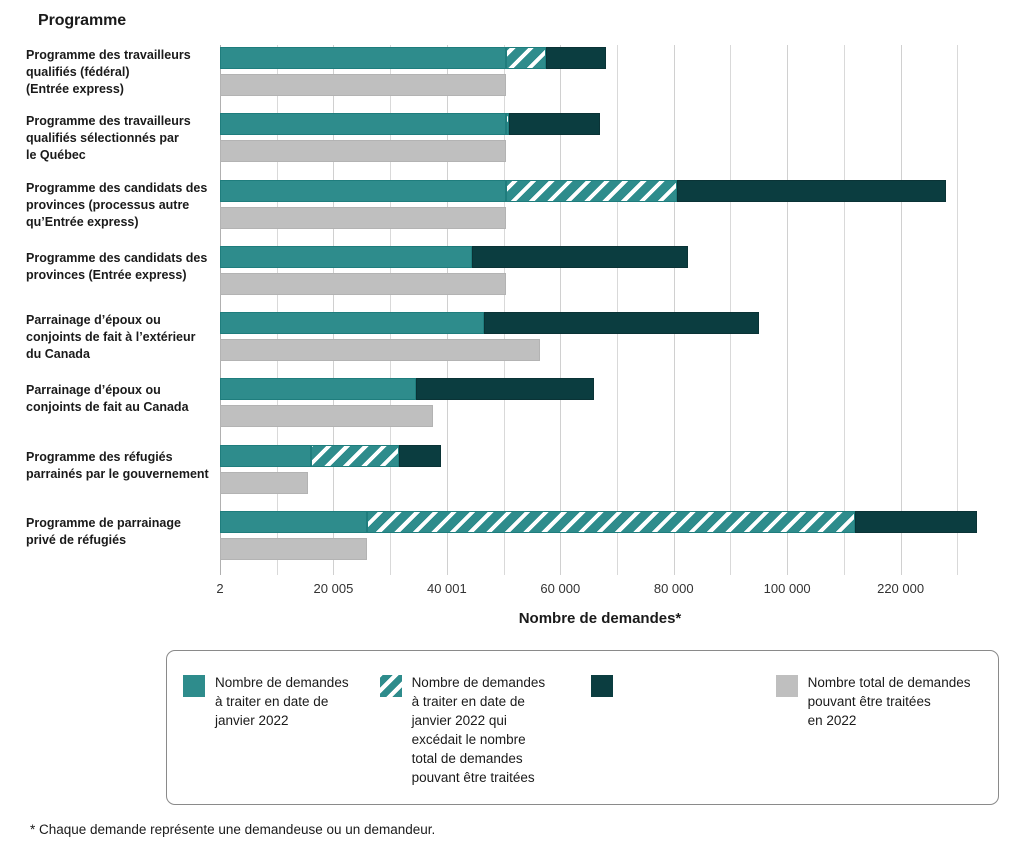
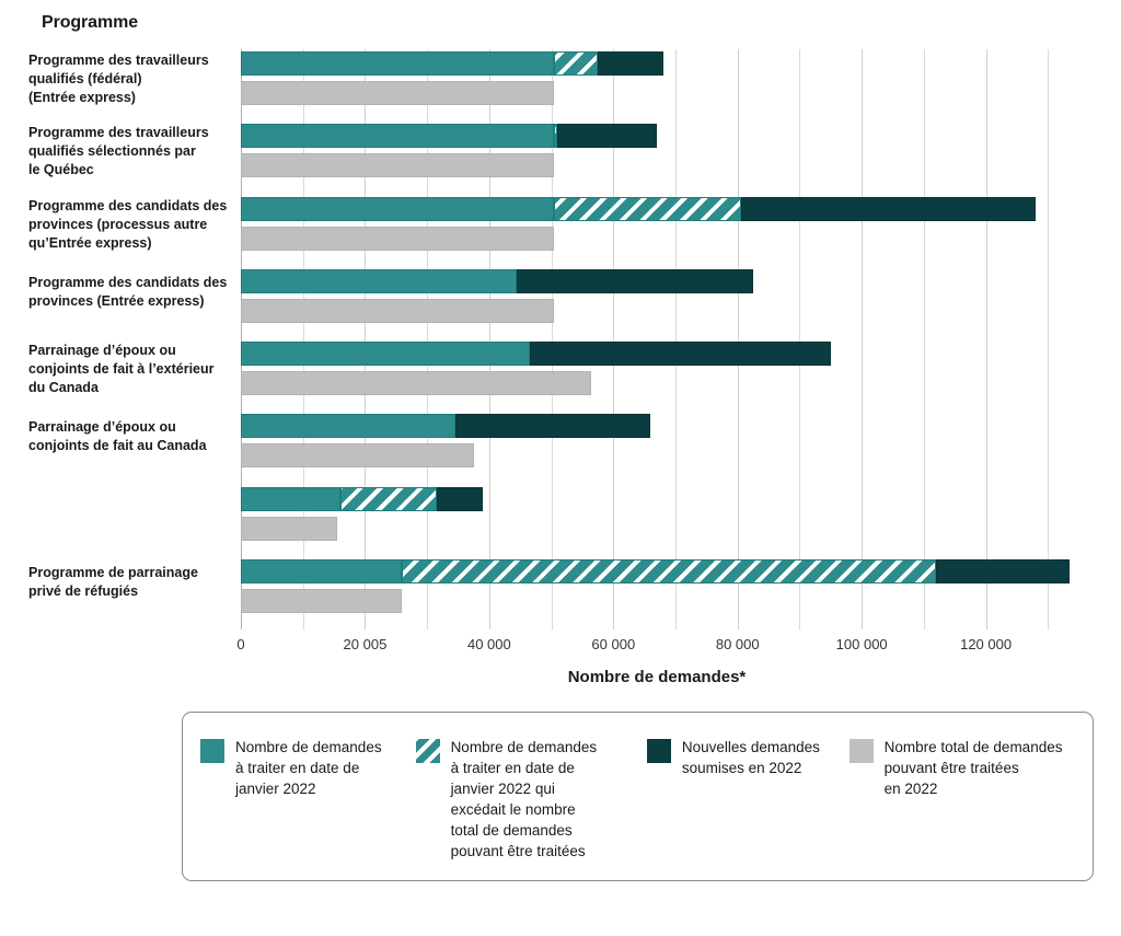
  Programme
  Programme des travailleurs
  qualifiés (fédéral)
  (Entrée express)
  Programme des travailleurs
  qualifiés sélectionnés par
  le Québec
  Programme des candidats des
  provinces (processus autre
  qu’Entrée express)
  Programme des candidats des
  provinces (Entrée express)
  Parrainage d’époux ou
  conjoints de fait à l’extérieur
  du Canada
  Parrainage d’époux ou
  conjoints de fait au Canada
- Programme des réfugiés
- parrainés par le gouvernement
  Programme de parrainage
  privé de réfugiés
- 2
+ 0
  20 005
- 40 001
+ 40 000
  60 000
  80 000
  100 000
- 220 000
+ 120 000
  Nombre de demandes*
  Nombre de demandes
  à traiter en date de
  janvier 2022
  Nombre de demandes
  à traiter en date de
  janvier 2022 qui
  excédait le nombre
  total de demandes
  pouvant être traitées
+ Nouvelles demandes
+ soumises en 2022
  Nombre total de demandes
  pouvant être traitées
  en 2022
- * Chaque demande représente une demandeuse ou un demandeur.
